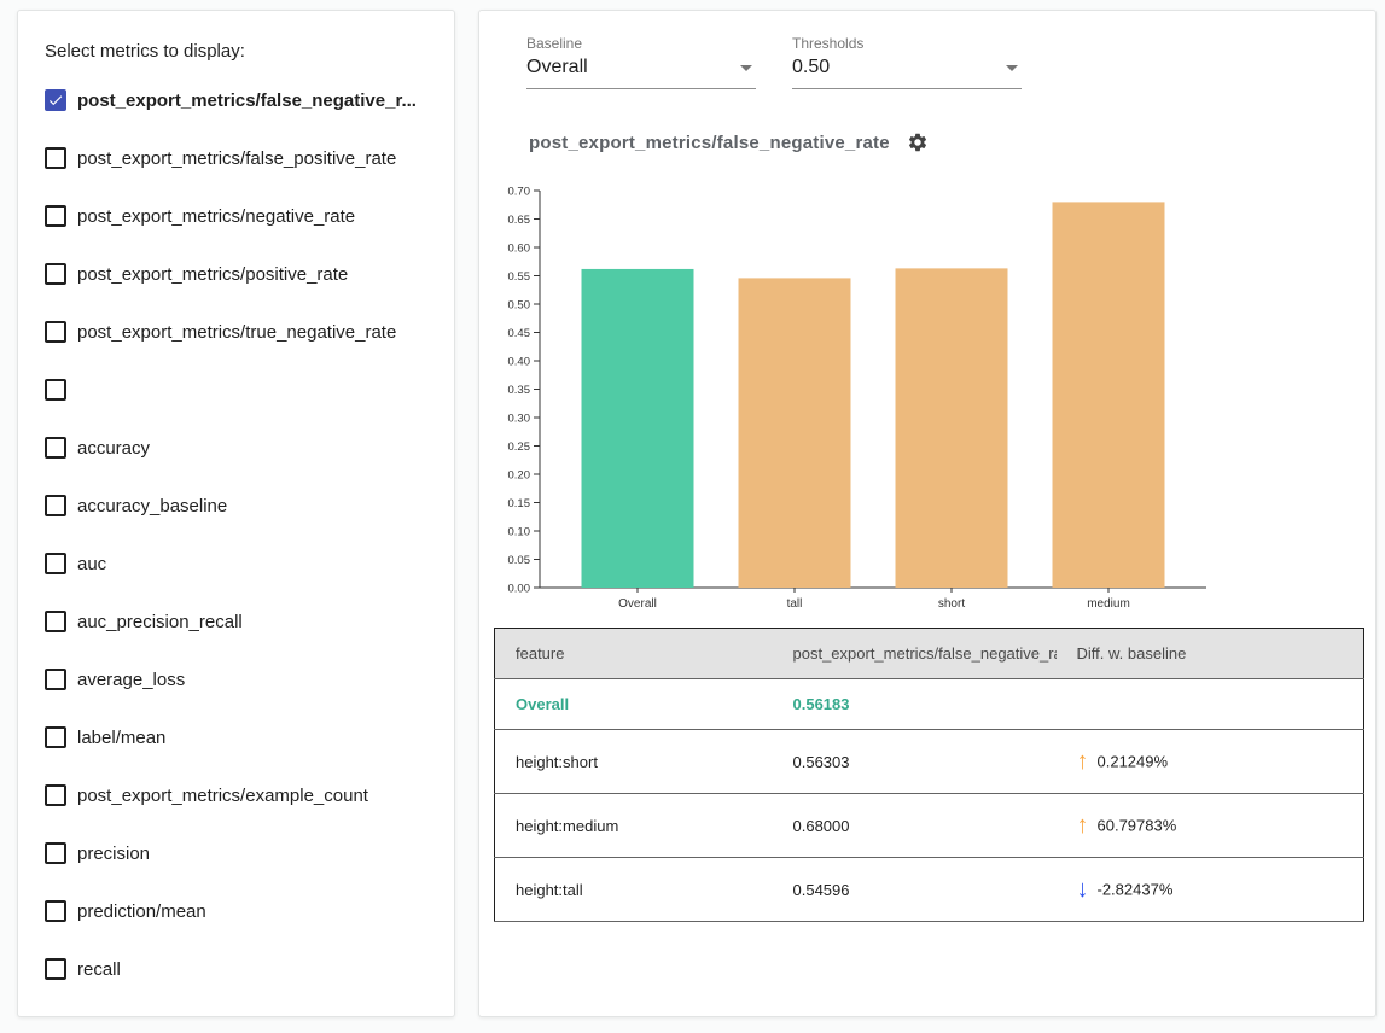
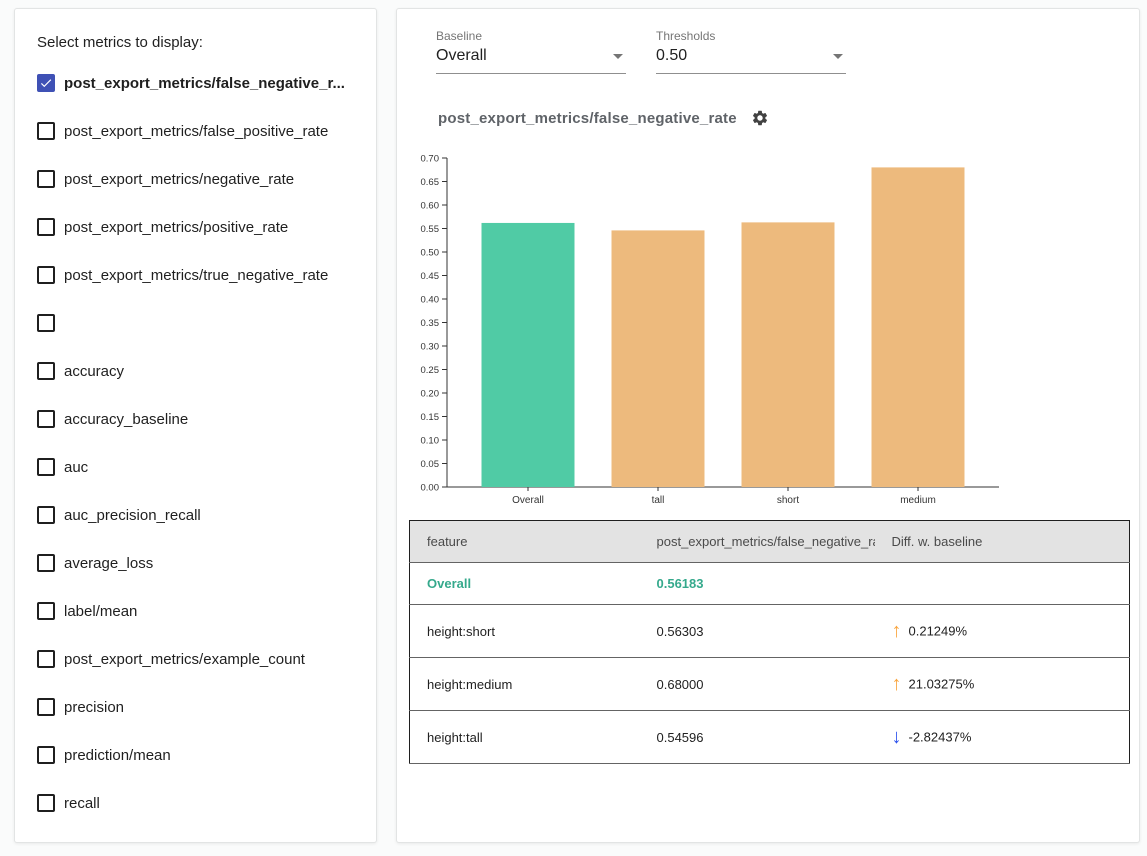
  Select metrics to display:
  post_export_metrics/false_negative_r...
  post_export_metrics/false_positive_rate
  post_export_metrics/negative_rate
  post_export_metrics/positive_rate
  post_export_metrics/true_negative_rate
  accuracy
  accuracy_baseline
  auc
  auc_precision_recall
  average_loss
  label/mean
  post_export_metrics/example_count
  precision
  prediction/mean
  recall
  Baseline
  Overall
  Thresholds
  0.50
  post_export_metrics/false_negative_rate
  0.00
  0.05
  0.10
  0.15
  0.20
  0.25
  0.30
  0.35
  0.40
  0.45
  0.50
  0.55
  0.60
  0.65
  0.70
  Overall
  tall
  short
  medium
  feature	post_export_metrics/false_negative_r	Diff. w. baseline
  Overall	0.56183
  height:short	0.56303	↑ 0.21249%
- height:medium	0.68000	↑ 60.79783%
+ height:medium	0.68000	↑ 21.03275%
  height:tall	0.54596	↓ -2.82437%
